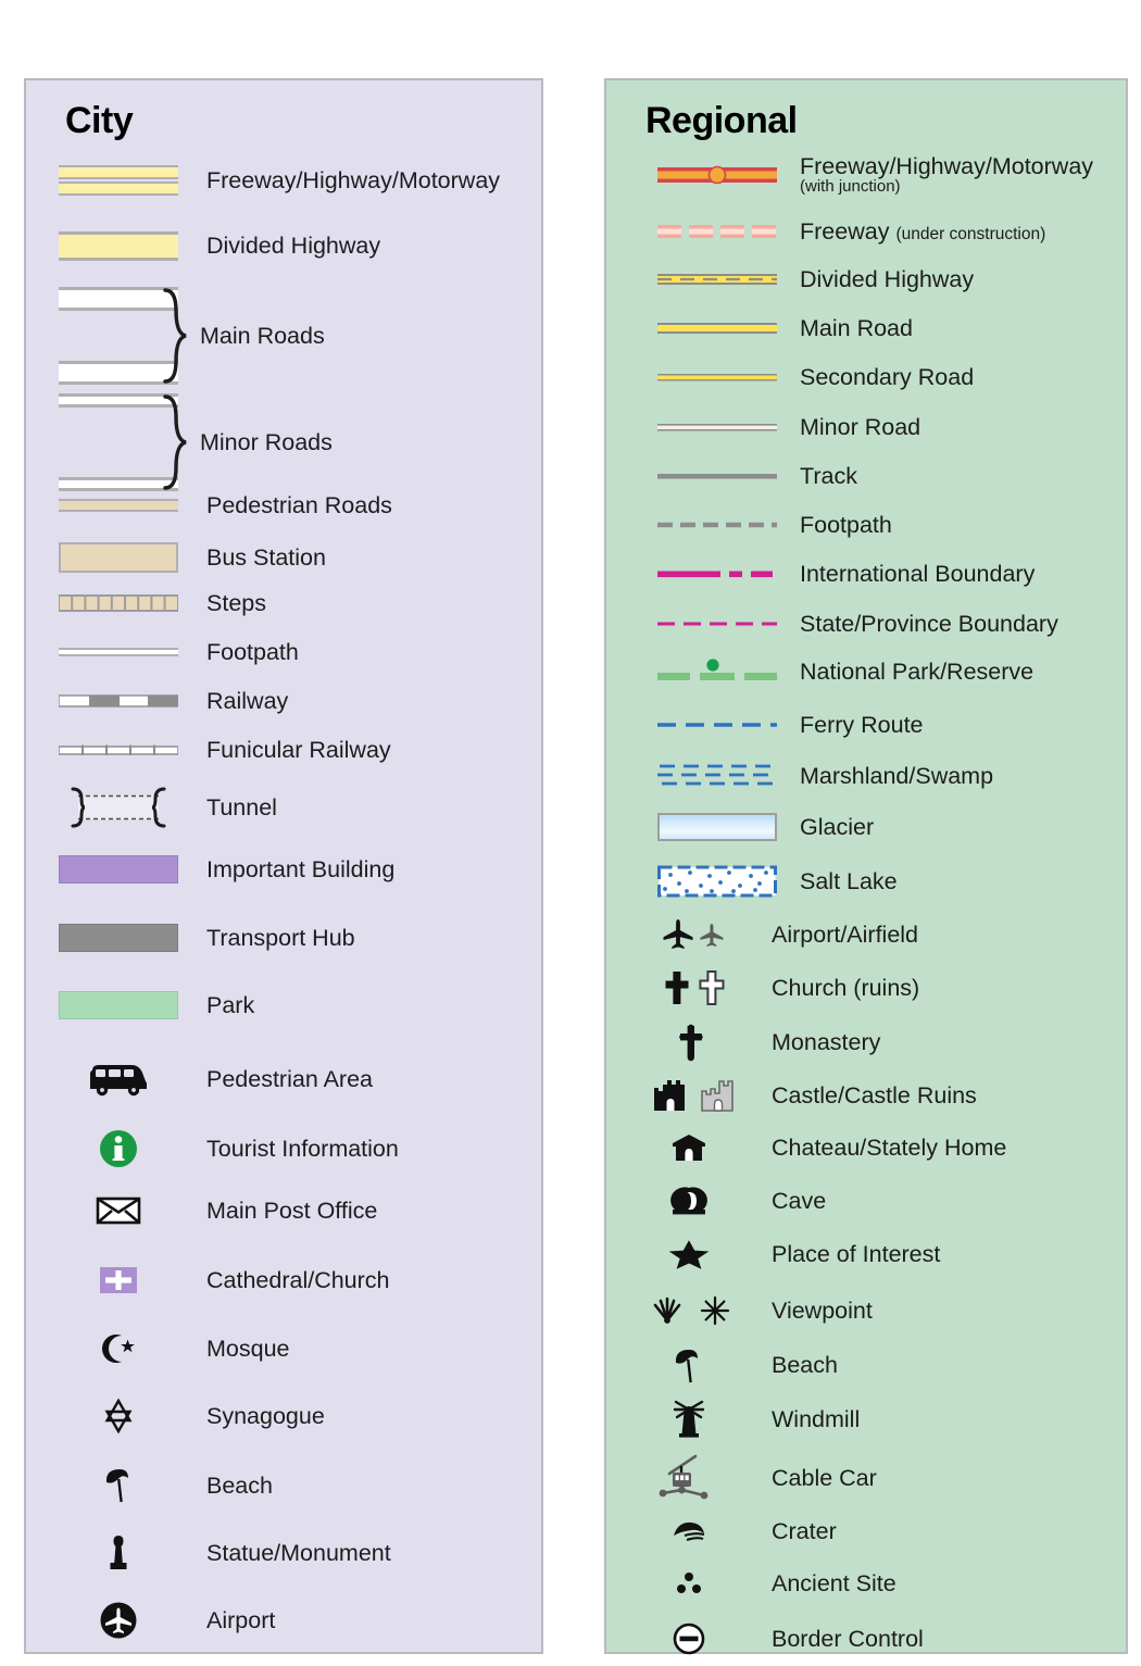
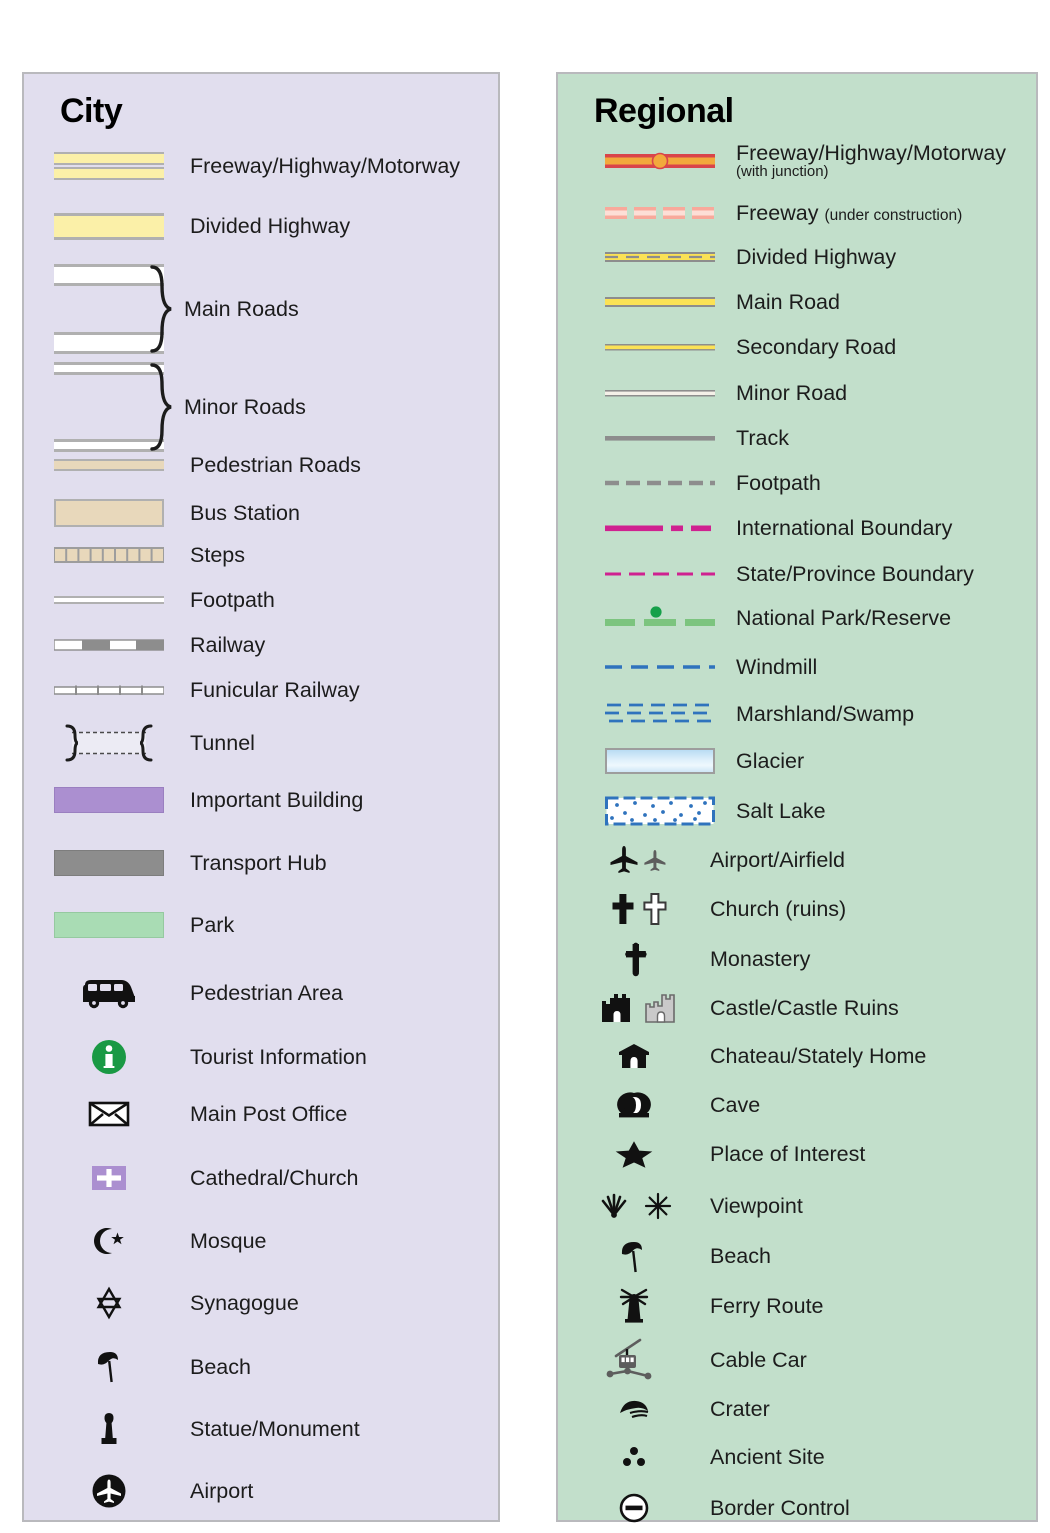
  City
  Freeway/Highway/Motorway
  Divided Highway
  Main Roads
  Minor Roads
  Pedestrian Roads
  Bus Station
  Steps
  Footpath
  Railway
  Funicular Railway
  Tunnel
  Important Building
  Transport Hub
  Park
  Pedestrian Area
  Tourist Information
  Main Post Office
  Cathedral/Church
  Mosque
  Synagogue
  Beach
  Statue/Monument
  Airport
  Regional
  Freeway/Highway/Motorway
  (with junction)
  Freeway (under construction)
  Divided Highway
  Main Road
  Secondary Road
  Minor Road
  Track
  Footpath
  International Boundary
  State/Province Boundary
  National Park/Reserve
- Ferry Route
+ Windmill
  Marshland/Swamp
  Glacier
  Salt Lake
  Airport/Airfield
  Church (ruins)
  Monastery
  Castle/Castle Ruins
  Chateau/Stately Home
  Cave
  Place of Interest
  Viewpoint
  Beach
- Windmill
+ Ferry Route
  Cable Car
  Crater
  Ancient Site
  Border Control
